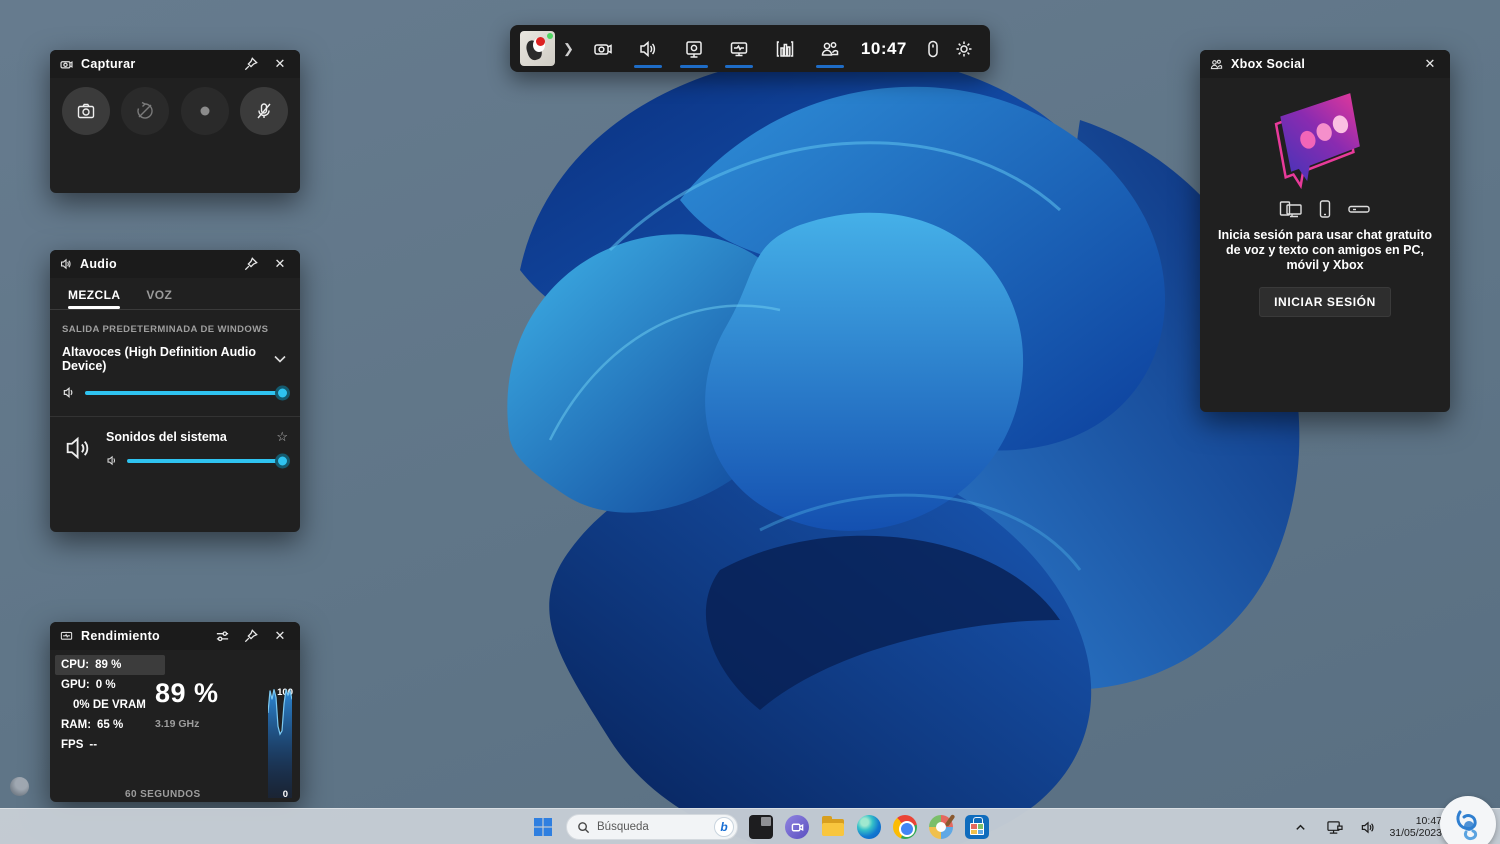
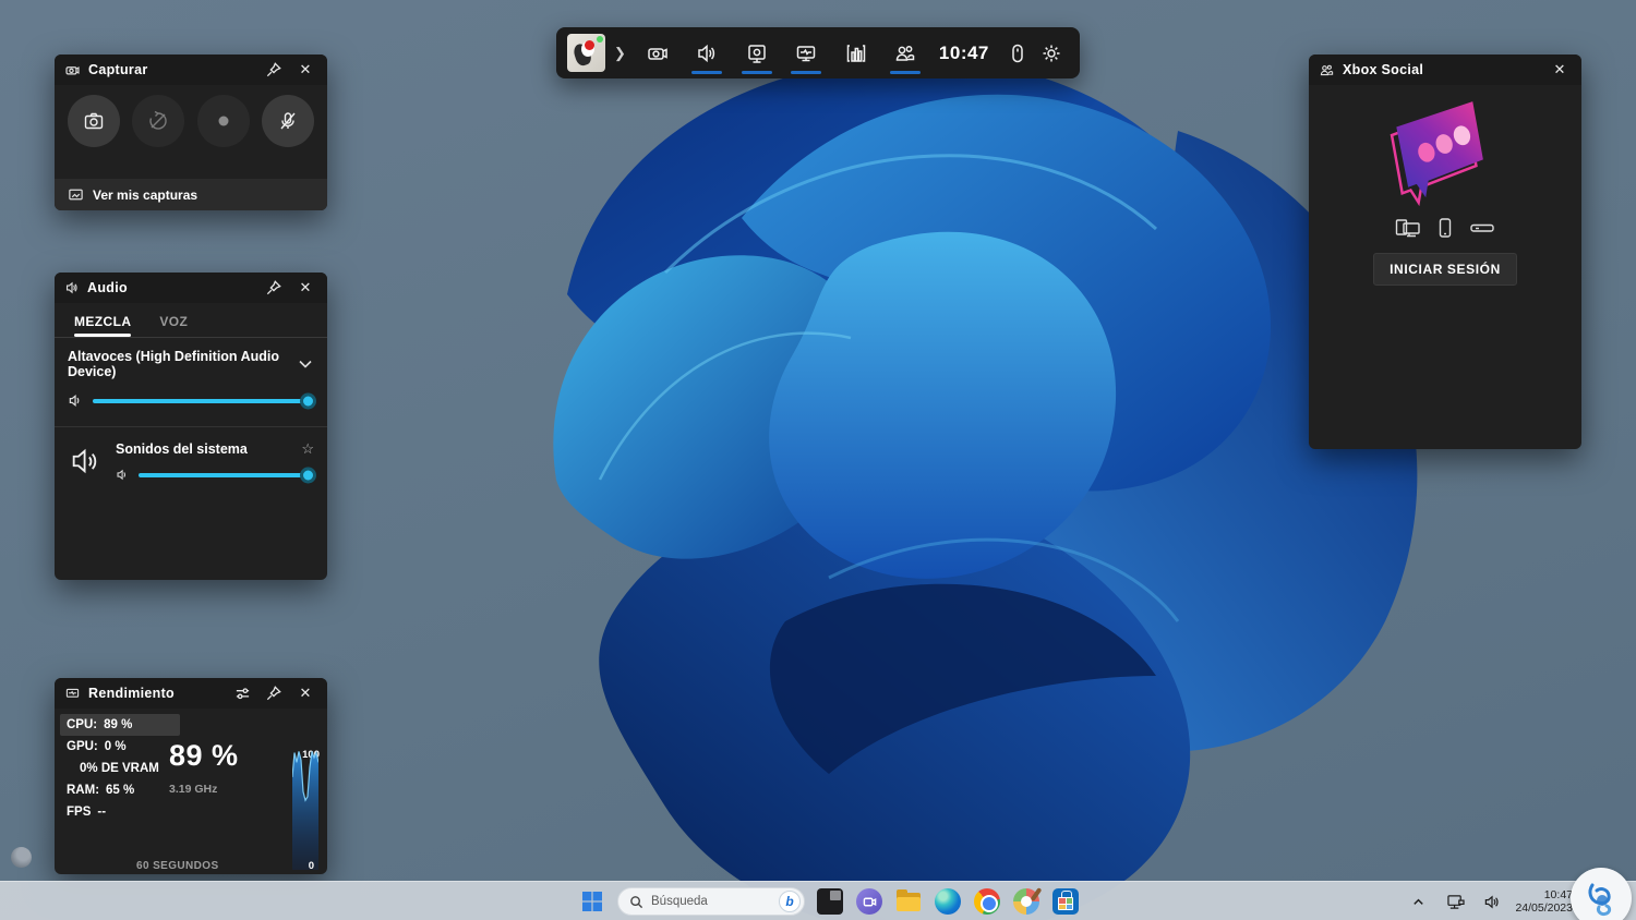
  ❯
  10:47
  Capturar
  ✕
+ Ver mis capturas
  Audio
  ✕
  MEZCLA
  VOZ
- SALIDA PREDETERMINADA DE WINDOWS
  Altavoces (High Definition Audio Device)
  Sonidos del sistema
  ☆
  Rendimiento
  ✕
  CPU:
  89 %
  GPU:
  0 %
  0% DE VRAM
  RAM:
  65 %
  FPS
  --
  89 %
  3.19 GHz
  0
  60 SEGUNDOS
  Xbox Social
  ✕
- Inicia sesión para usar chat gratuito de voz y texto con amigos en PC, móvil y Xbox
  INICIAR SESIÓN
  Búsqueda
  b
  10:47
- 31/05/2023
+ 24/05/2023
